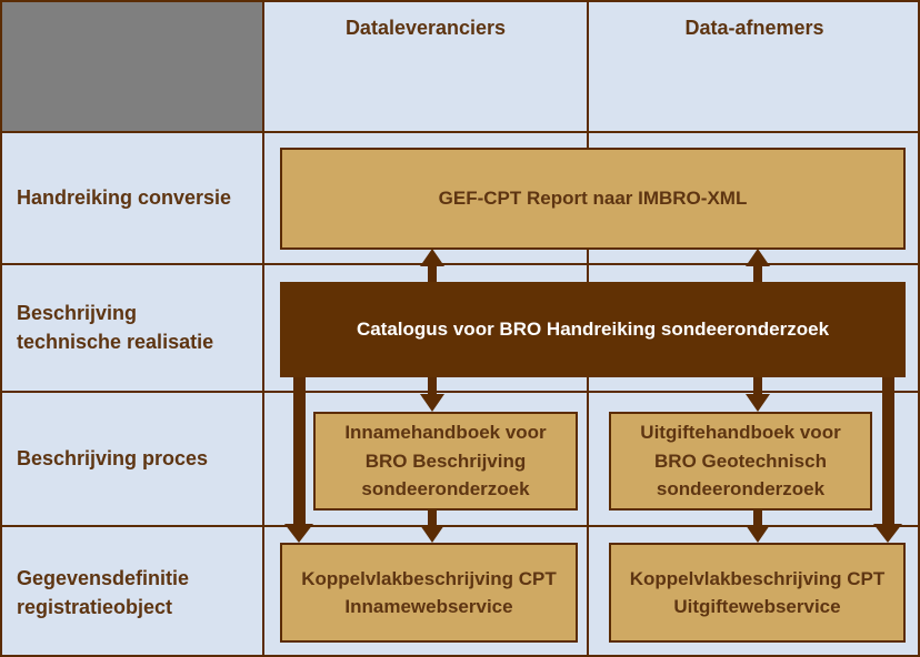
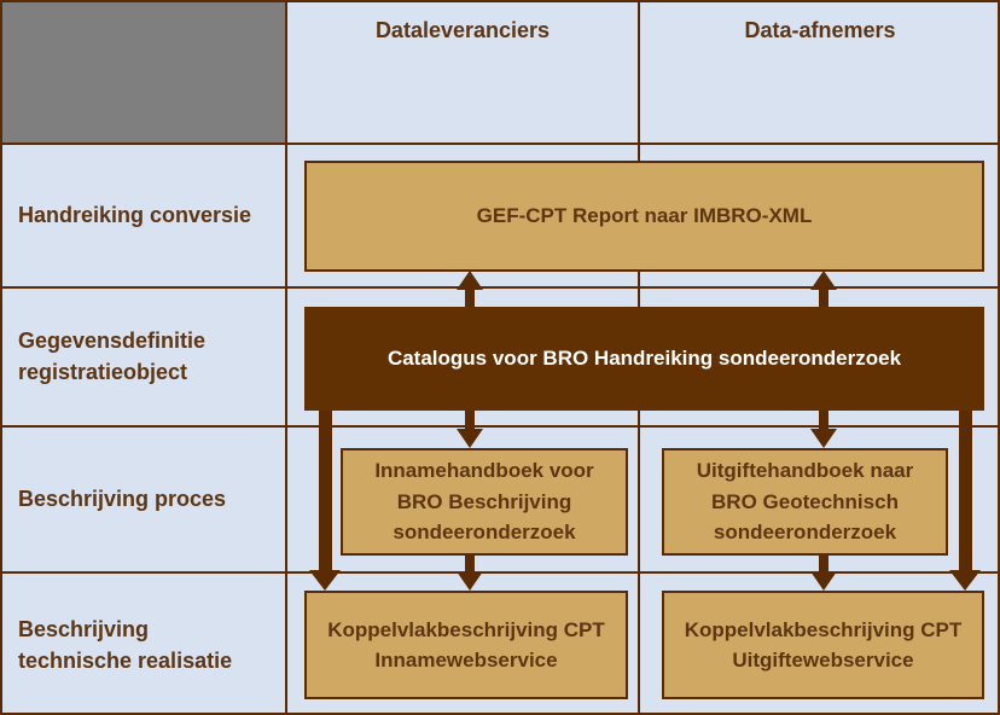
  Dataleveranciers
  Data-afnemers
  Handreiking conversie
- Beschrijving technische realisatie
+ Gegevensdefinitie registratieobject
  Beschrijving proces
- Gegevensdefinitie registratieobject
+ Beschrijving technische realisatie
  GEF-CPT Report naar IMBRO-XML
  Catalogus voor BRO Handreiking sondeeronderzoek
  Innamehandboek voor BRO Beschrijving sondeeronderzoek
- Uitgiftehandboek voor BRO Geotechnisch sondeeronderzoek
+ Uitgiftehandboek naar BRO Geotechnisch sondeeronderzoek
  Koppelvlakbeschrijving CPT Innamewebservice
  Koppelvlakbeschrijving CPT Uitgiftewebservice
